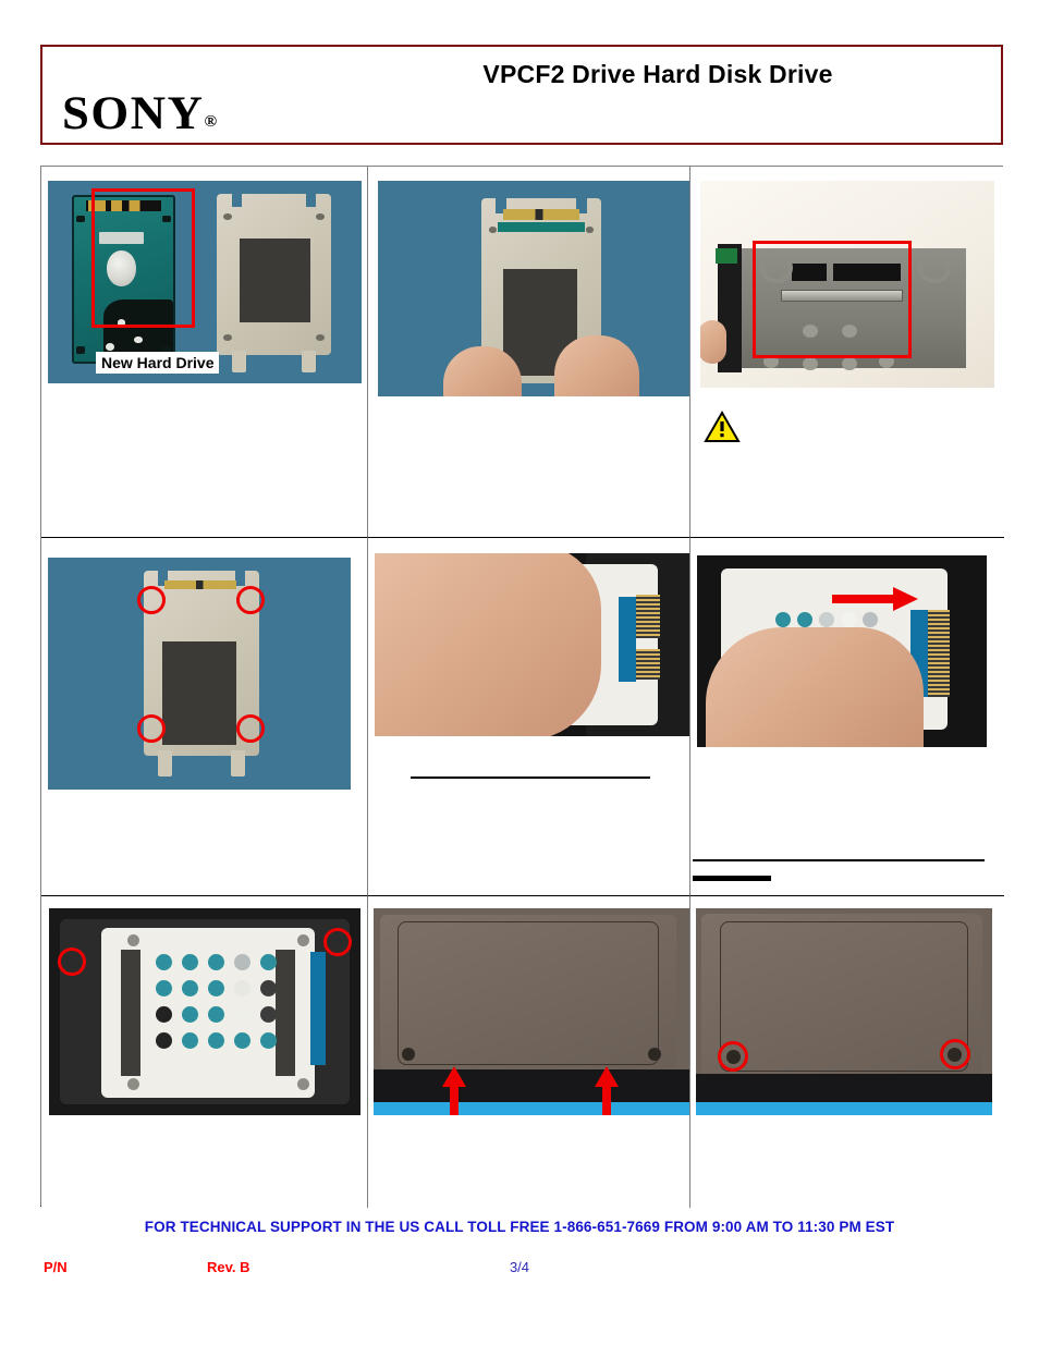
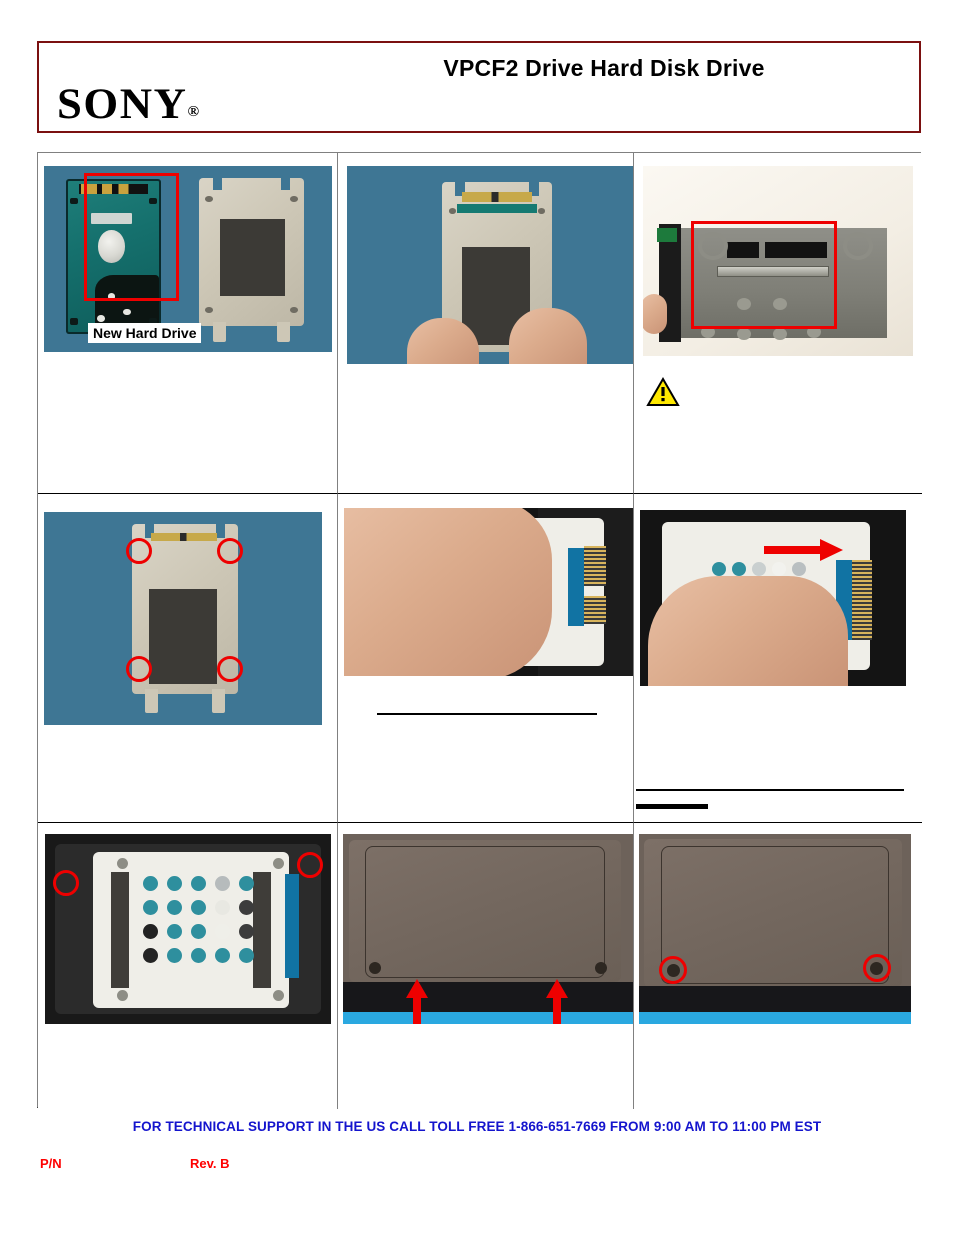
  SONY®
  VPCF2 Drive Hard Disk Drive
  New Hard Drive
- FOR TECHNICAL SUPPORT IN THE US CALL TOLL FREE 1-866-651-7669 FROM 9:00 AM TO 11:30 PM EST
+ FOR TECHNICAL SUPPORT IN THE US CALL TOLL FREE 1-866-651-7669 FROM 9:00 AM TO 11:00 PM EST
  P/N
  Rev. B
- 3/4
